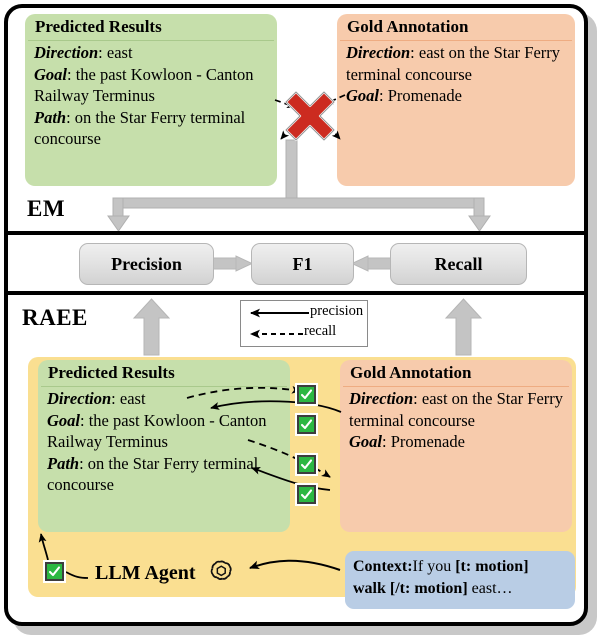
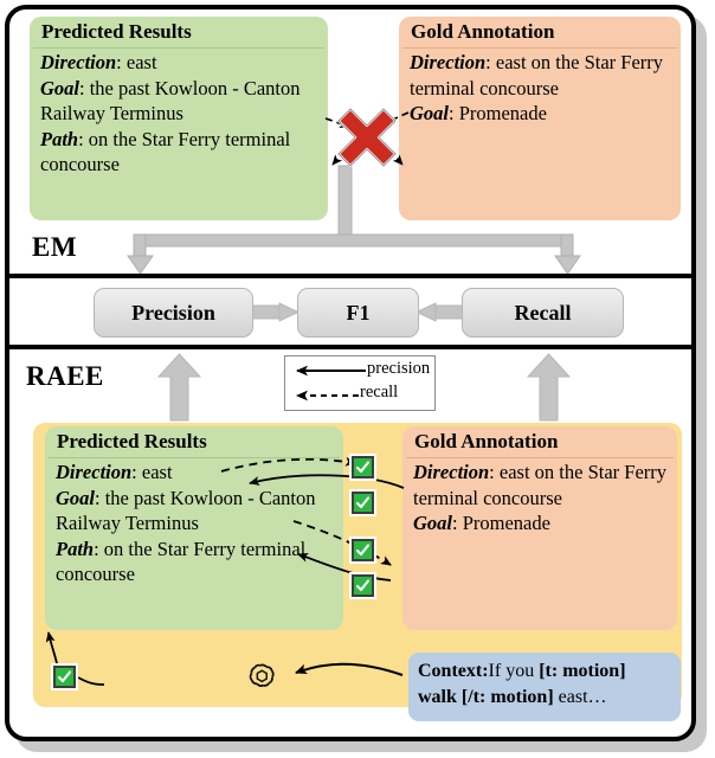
  Predicted Results
  Direction: east
  Goal: the past Kowloon - Canton Railway Terminus
  Path: on the Star Ferry terminal concourse
  Gold Annotation
  Direction: east on the Star Ferry terminal concourse
  Goal: Promenade
  EM
  Precision
  F1
  Recall
  RAEE
  precision
  recall
  Predicted Results
  Direction: east
  Goal: the past Kowloon - Canton Railway Terminus
  Path: on the Star Ferry terminal concourse
  Gold Annotation
  Direction: east on the Star Ferry terminal concourse
  Goal: Promenade
- LLM Agent
  Context:If you [t: motion]
  walk [/t: motion] east…
